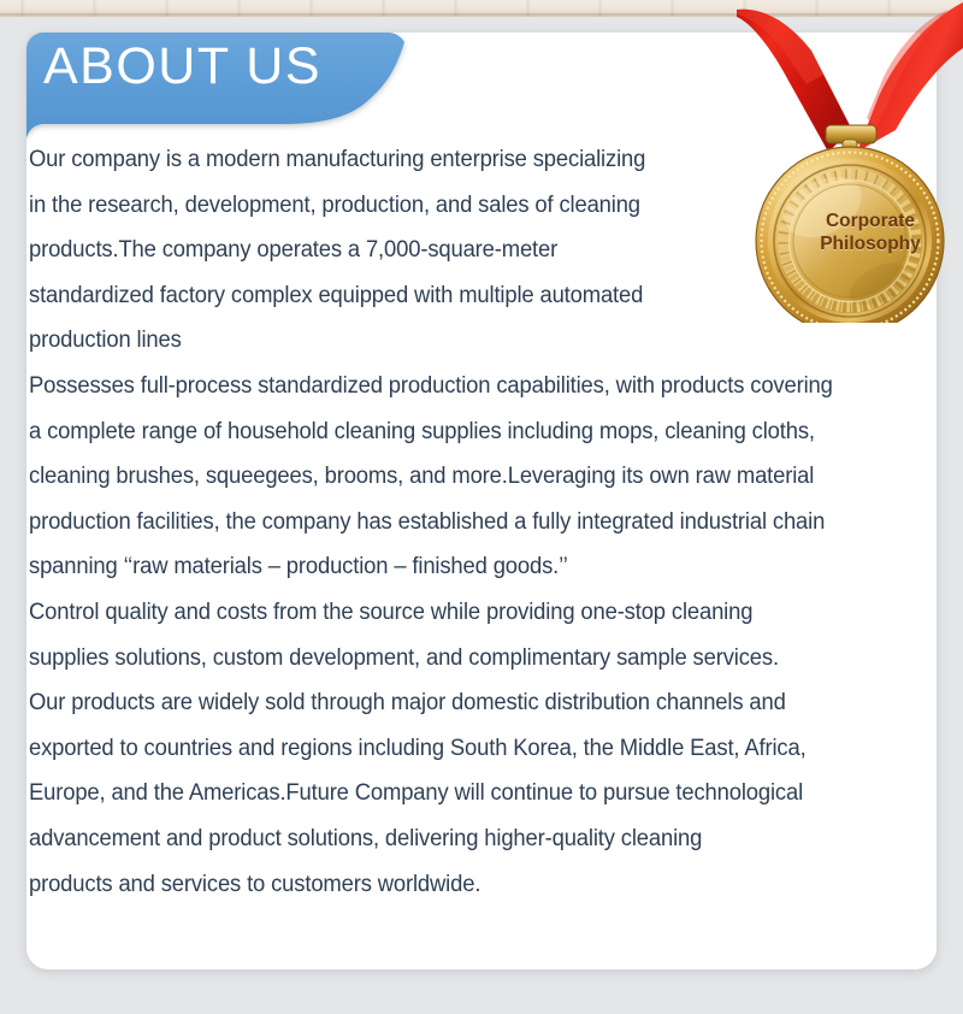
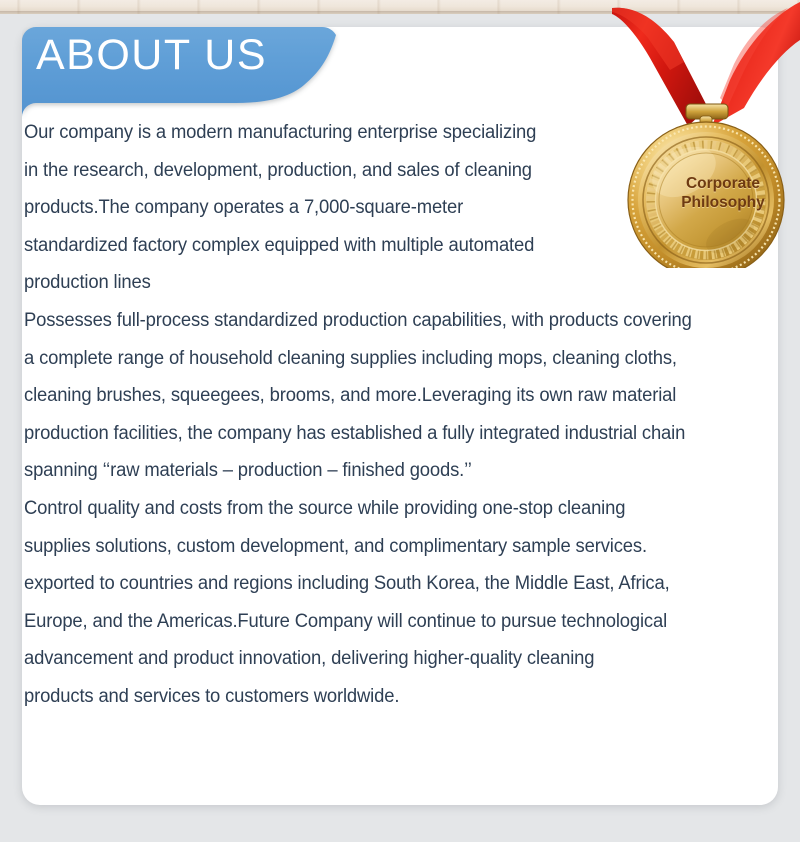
  ABOUT US
  Corporate
  Philosophy
  Our company is a modern manufacturing enterprise specializing
  in the research, development, production, and sales of cleaning
  products.The company operates a 7,000-square-meter
  standardized factory complex equipped with multiple automated
  production lines
  Possesses full-process standardized production capabilities, with products covering
  a complete range of household cleaning supplies including mops, cleaning cloths,
  cleaning brushes, squeegees, brooms, and more.Leveraging its own raw material
  production facilities, the company has established a fully integrated industrial chain
  spanning ‘‘raw materials – production – finished goods.’’
  Control quality and costs from the source while providing one-stop cleaning
  supplies solutions, custom development, and complimentary sample services.
- Our products are widely sold through major domestic distribution channels and
  exported to countries and regions including South Korea, the Middle East, Africa,
  Europe, and the Americas.Future Company will continue to pursue technological
- advancement and product solutions, delivering higher-quality cleaning
+ advancement and product innovation, delivering higher-quality cleaning
  products and services to customers worldwide.
